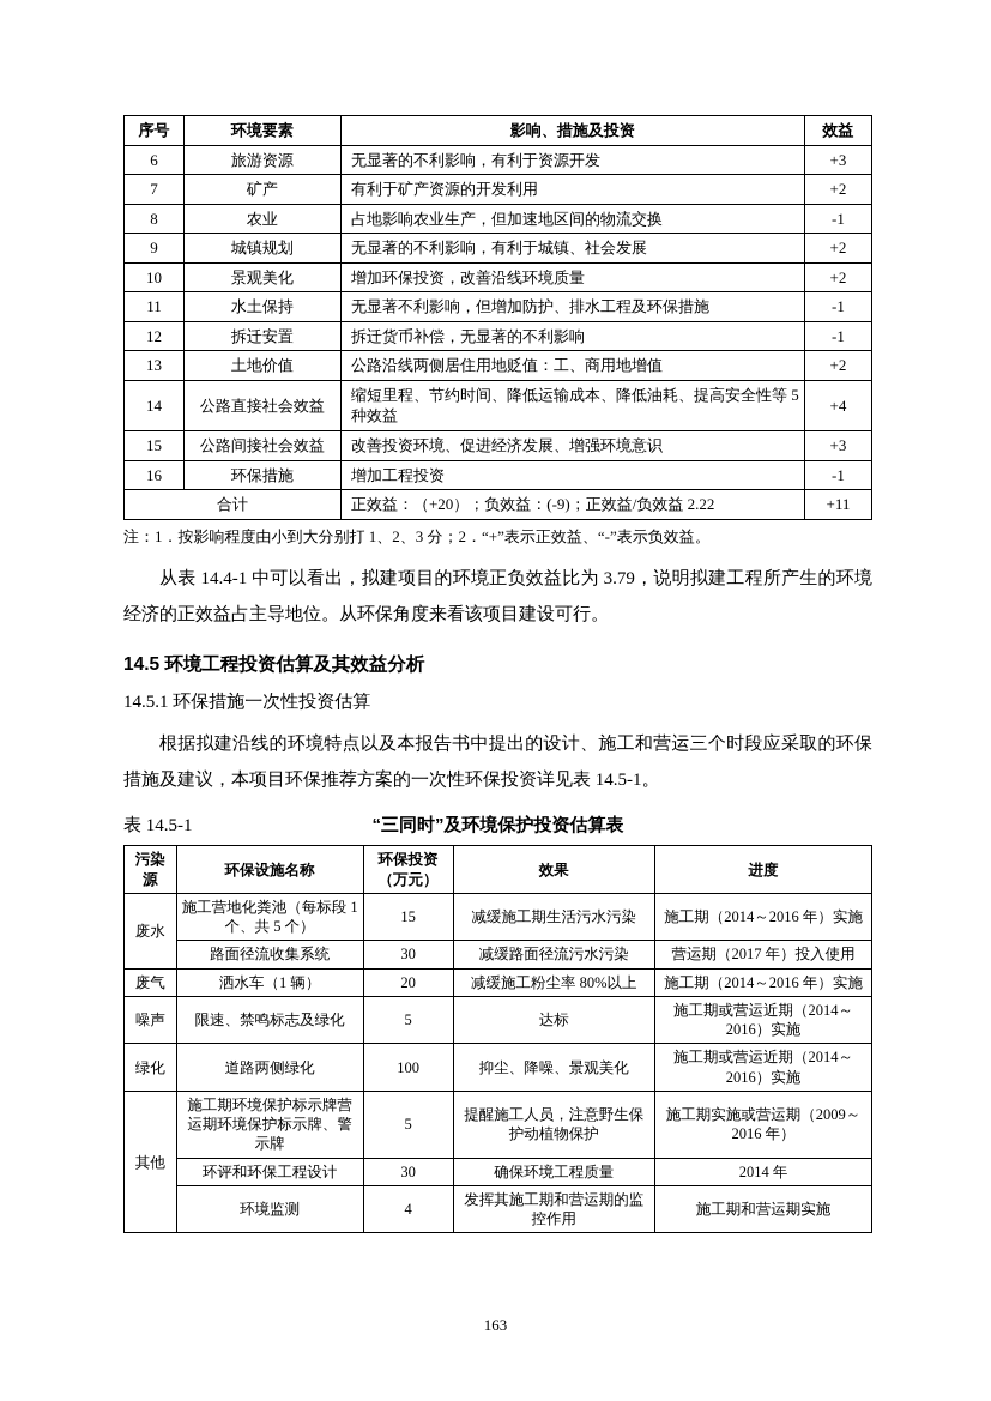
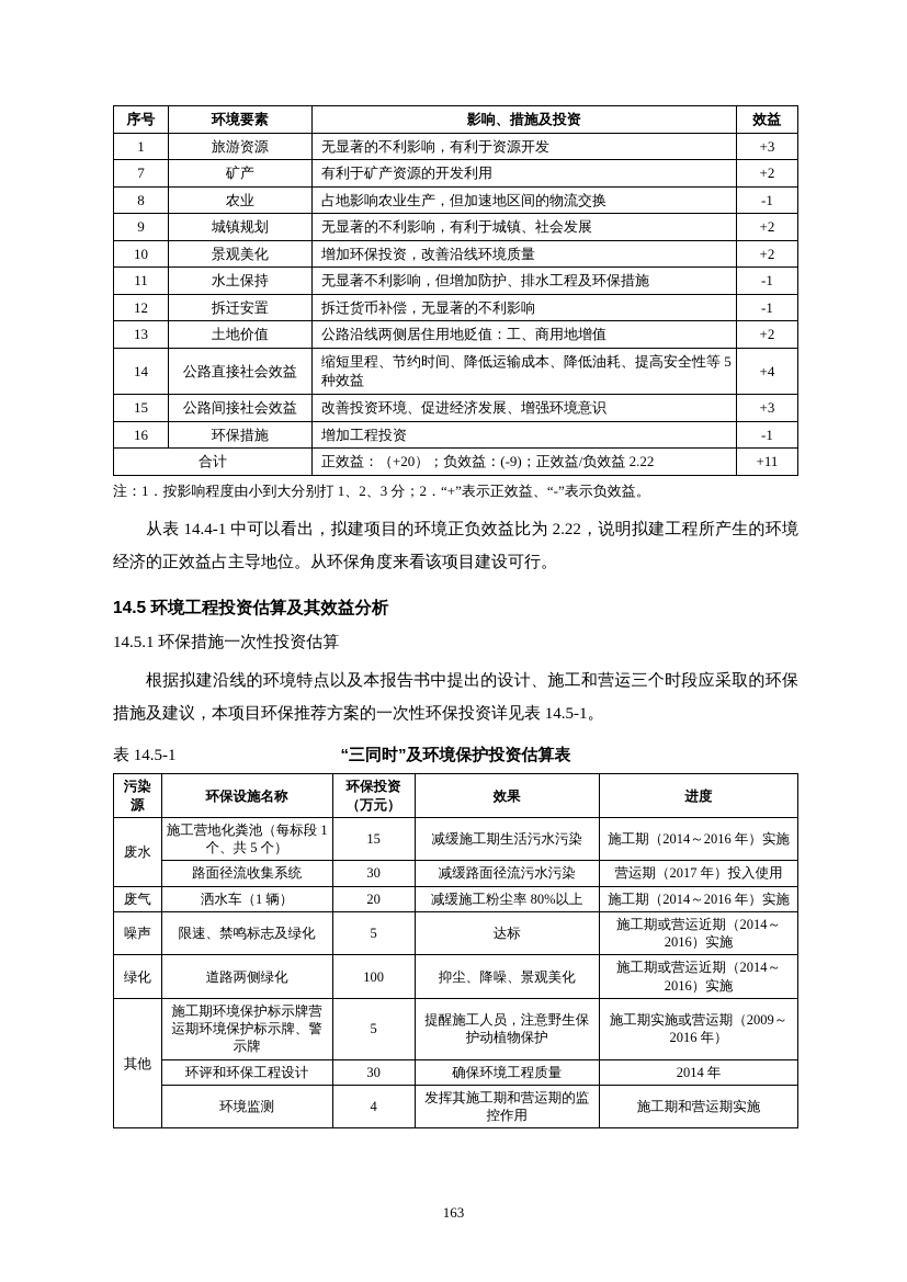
  序号	环境要素	影响、措施及投资	效益
- 6	旅游资源	无显著的不利影响，有利于资源开发	+3
+ 1	旅游资源	无显著的不利影响，有利于资源开发	+3
  7	矿产	有利于矿产资源的开发利用	+2
  8	农业	占地影响农业生产，但加速地区间的物流交换	-1
  9	城镇规划	无显著的不利影响，有利于城镇、社会发展	+2
  10	景观美化	增加环保投资，改善沿线环境质量	+2
  11	水土保持	无显著不利影响，但增加防护、排水工程及环保措施	-1
  12	拆迁安置	拆迁货币补偿，无显著的不利影响	-1
  13	土地价值	公路沿线两侧居住用地贬值：工、商用地增值	+2
  14	公路直接社会效益	缩短里程、节约时间、降低运输成本、降低油耗、提高安全性等 5 种效益	+4
  15	公路间接社会效益	改善投资环境、促进经济发展、增强环境意识	+3
  16	环保措施	增加工程投资	-1
  合计	正效益：（+20）；负效益：(-9)；正效益/负效益 2.22	+11
  注：1．按影响程度由小到大分别打 1、2、3 分；2．“+”表示正效益、“-”表示负效益。
- 从表 14.4-1 中可以看出，拟建项目的环境正负效益比为 3.79，说明拟建工程所产生的环境经济的正效益占主导地位。从环保角度来看该项目建设可行。
+ 从表 14.4-1 中可以看出，拟建项目的环境正负效益比为 2.22，说明拟建工程所产生的环境经济的正效益占主导地位。从环保角度来看该项目建设可行。
  14.5 环境工程投资估算及其效益分析
  14.5.1 环保措施一次性投资估算
  根据拟建沿线的环境特点以及本报告书中提出的设计、施工和营运三个时段应采取的环保措施及建议，本项目环保推荐方案的一次性环保投资详见表 14.5-1。
  表 14.5-1
  “三同时”及环境保护投资估算表
  污染源	环保设施名称	环保投资（万元）	效果	进度
  废水	施工营地化粪池（每标段 1 个、共 5 个）	15	减缓施工期生活污水污染	施工期（2014～2016 年）实施
  路面径流收集系统	30	减缓路面径流污水污染	营运期（2017 年）投入使用
  废气	洒水车（1 辆）	20	减缓施工粉尘率 80%以上	施工期（2014～2016 年）实施
  噪声	限速、禁鸣标志及绿化	5	达标	施工期或营运近期（2014～2016）实施
  绿化	道路两侧绿化	100	抑尘、降噪、景观美化	施工期或营运近期（2014～2016）实施
  其他	施工期环境保护标示牌营运期环境保护标示牌、警示牌	5	提醒施工人员，注意野生保护动植物保护	施工期实施或营运期（2009～2016 年）
  环评和环保工程设计	30	确保环境工程质量	2014 年
  环境监测	4	发挥其施工期和营运期的监控作用	施工期和营运期实施
  163
